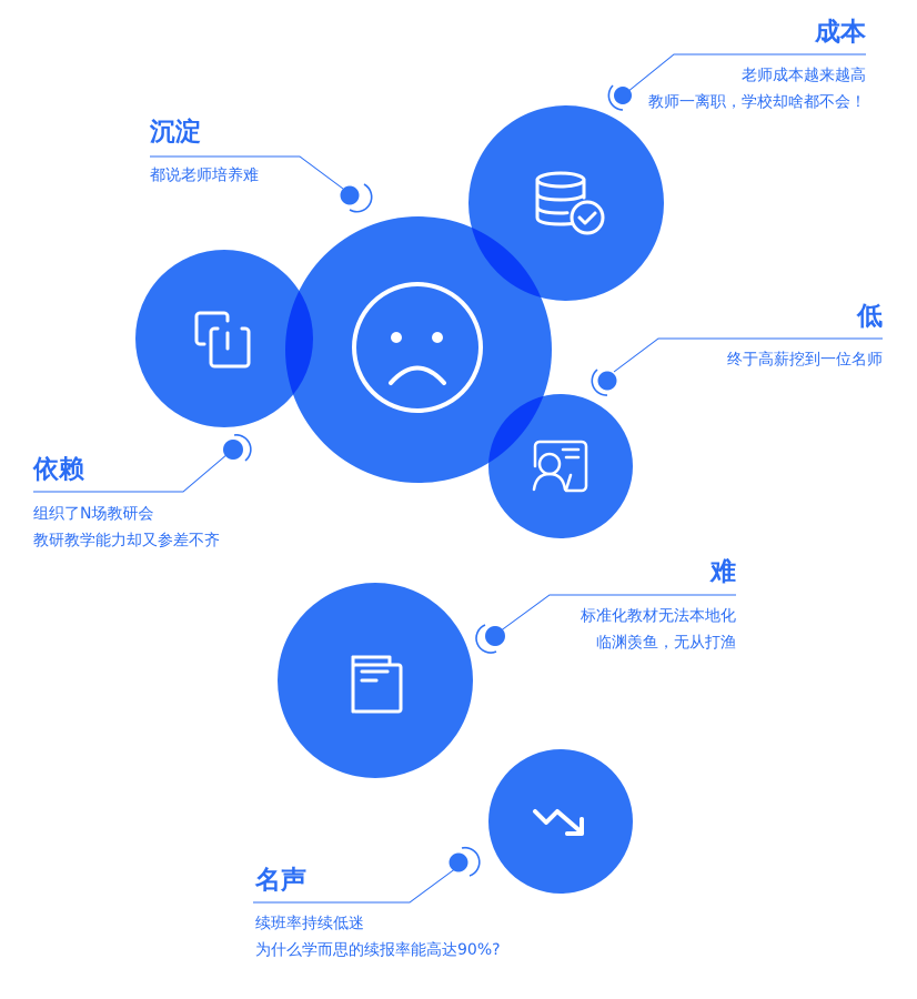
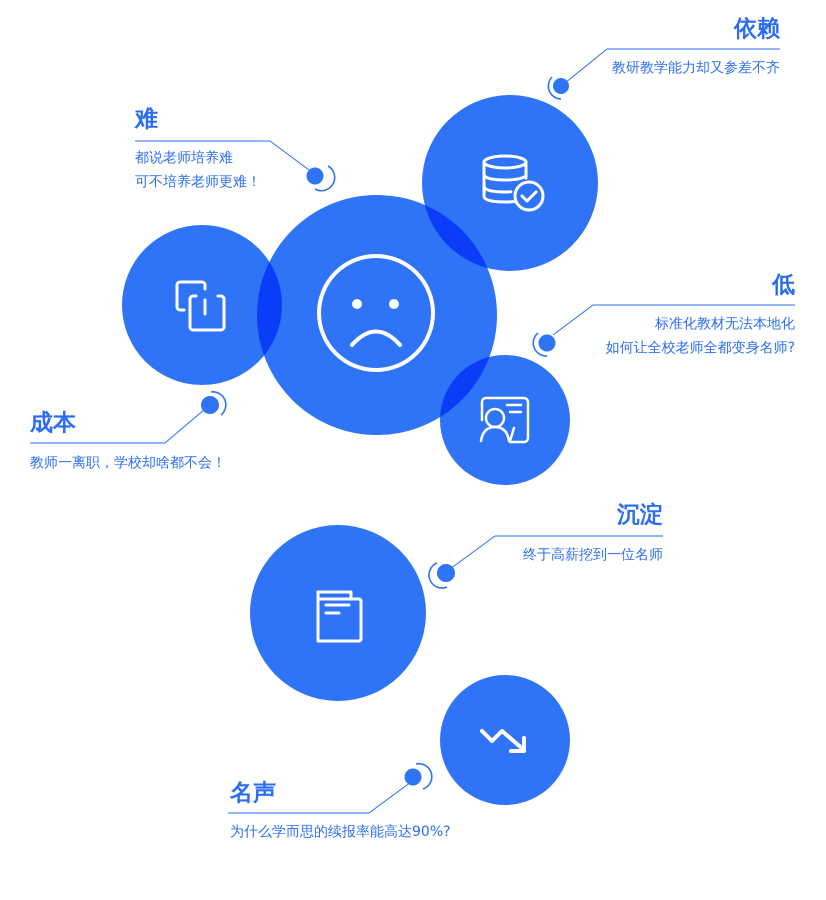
- 成本
+ 依赖
- 老师成本越来越高
- 教师一离职，学校却啥都不会！
+ 教研教学能力却又参差不齐
- 沉淀
+ 难
  都说老师培养难
+ 可不培养老师更难！
  低
- 终于高薪挖到一位名师
+ 标准化教材无法本地化
+ 如何让全校老师全都变身名师?
- 依赖
+ 成本
- 组织了N场教研会
- 教研教学能力却又参差不齐
+ 教师一离职，学校却啥都不会！
- 难
+ 沉淀
- 标准化教材无法本地化
+ 终于高薪挖到一位名师
- 临渊羡鱼，无从打渔
  名声
- 续班率持续低迷
  为什么学而思的续报率能高达90%?
